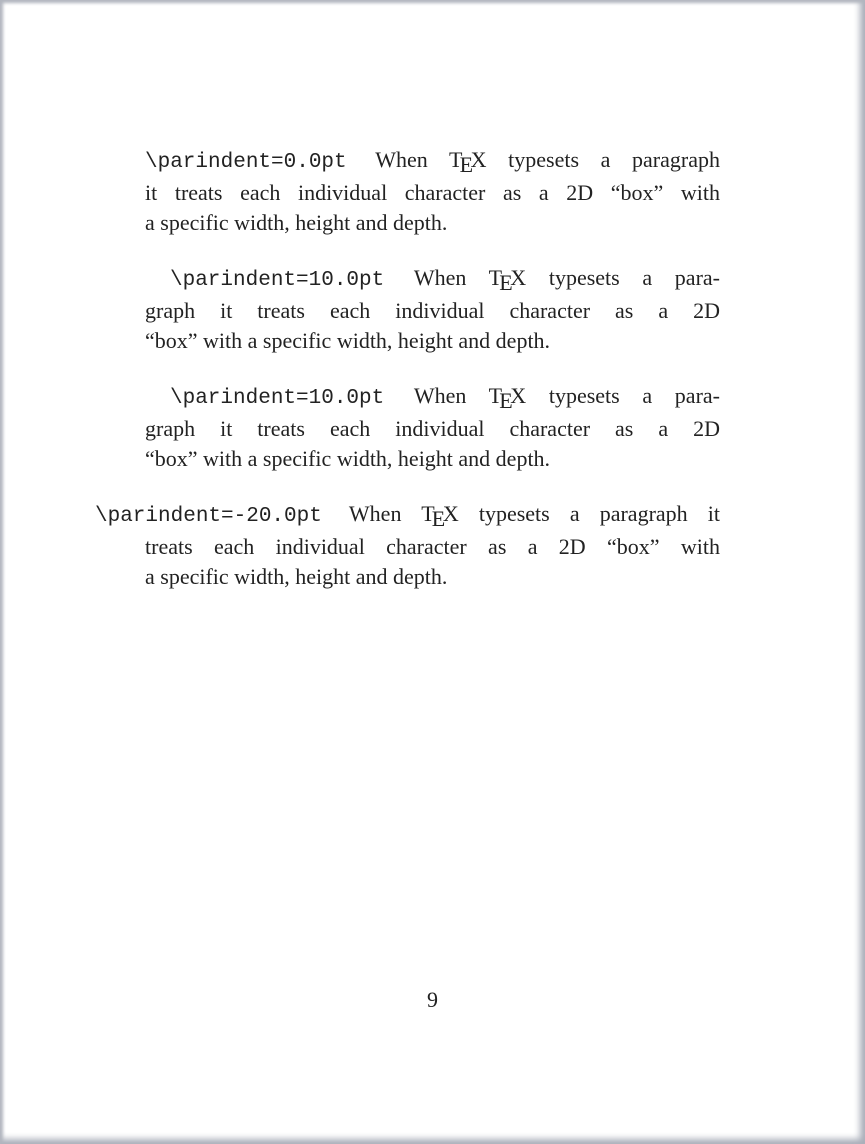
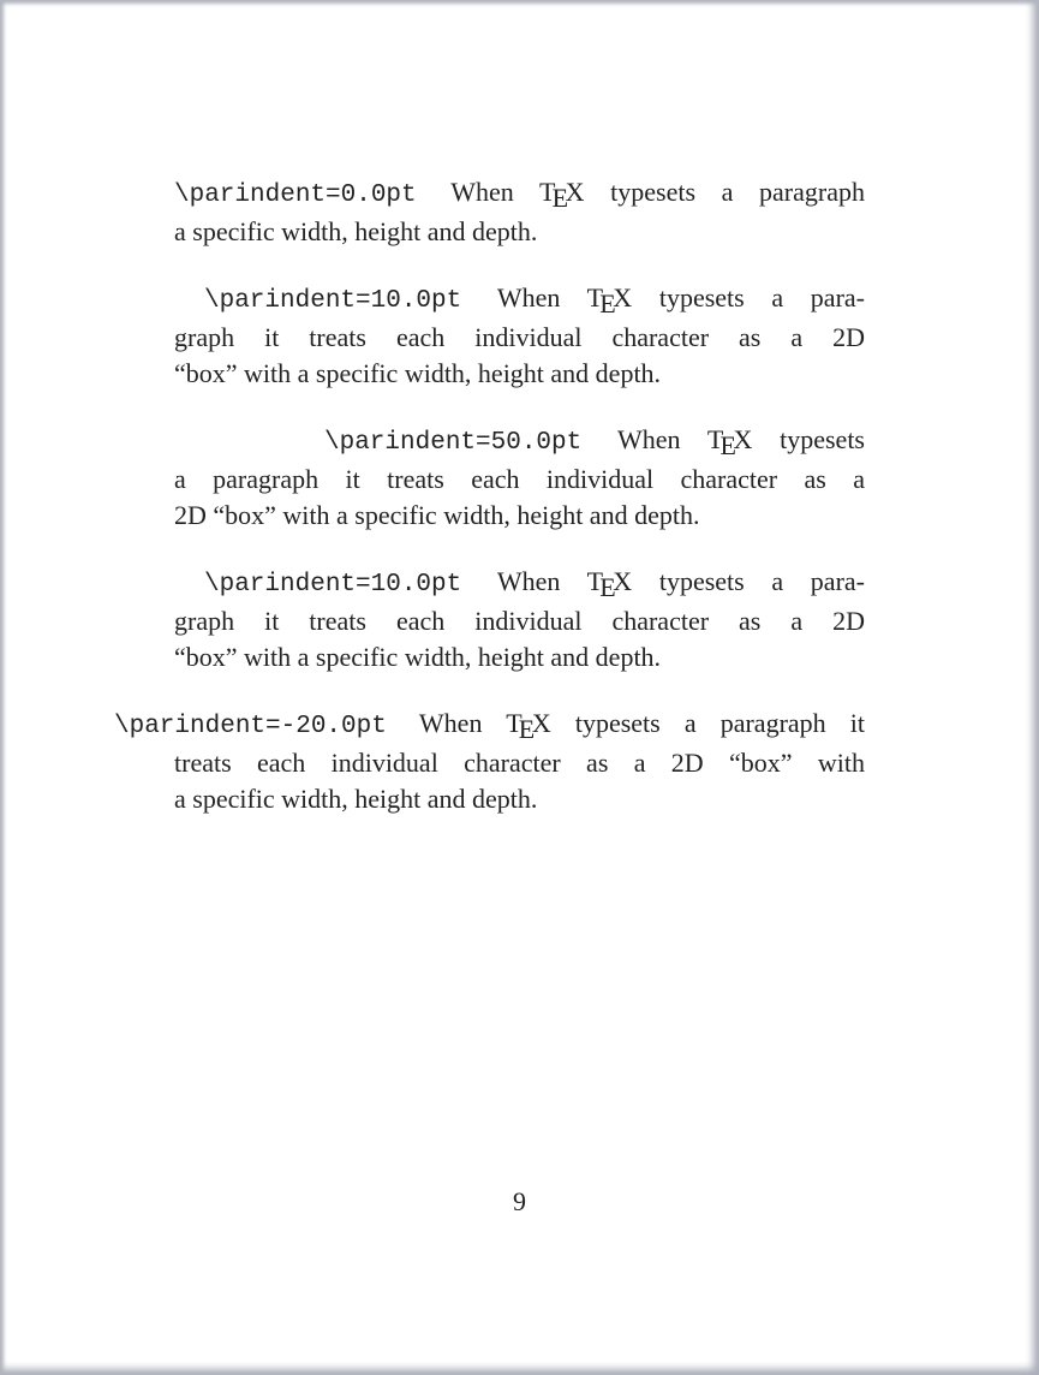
  \parindent=0.0pt When TEX typesets a paragraph
- it treats each individual character as a 2D “box” with
  a specific width, height and depth.
  \parindent=10.0pt When TEX typesets a para-
  graph it treats each individual character as a 2D
  “box” with a specific width, height and depth.
+ \parindent=50.0pt When TEX typesets
+ a paragraph it treats each individual character as a
+ 2D “box” with a specific width, height and depth.
  \parindent=10.0pt When TEX typesets a para-
  graph it treats each individual character as a 2D
  “box” with a specific width, height and depth.
  \parindent=-20.0pt When TEX typesets a paragraph it
  treats each individual character as a 2D “box” with
  a specific width, height and depth.
  9
